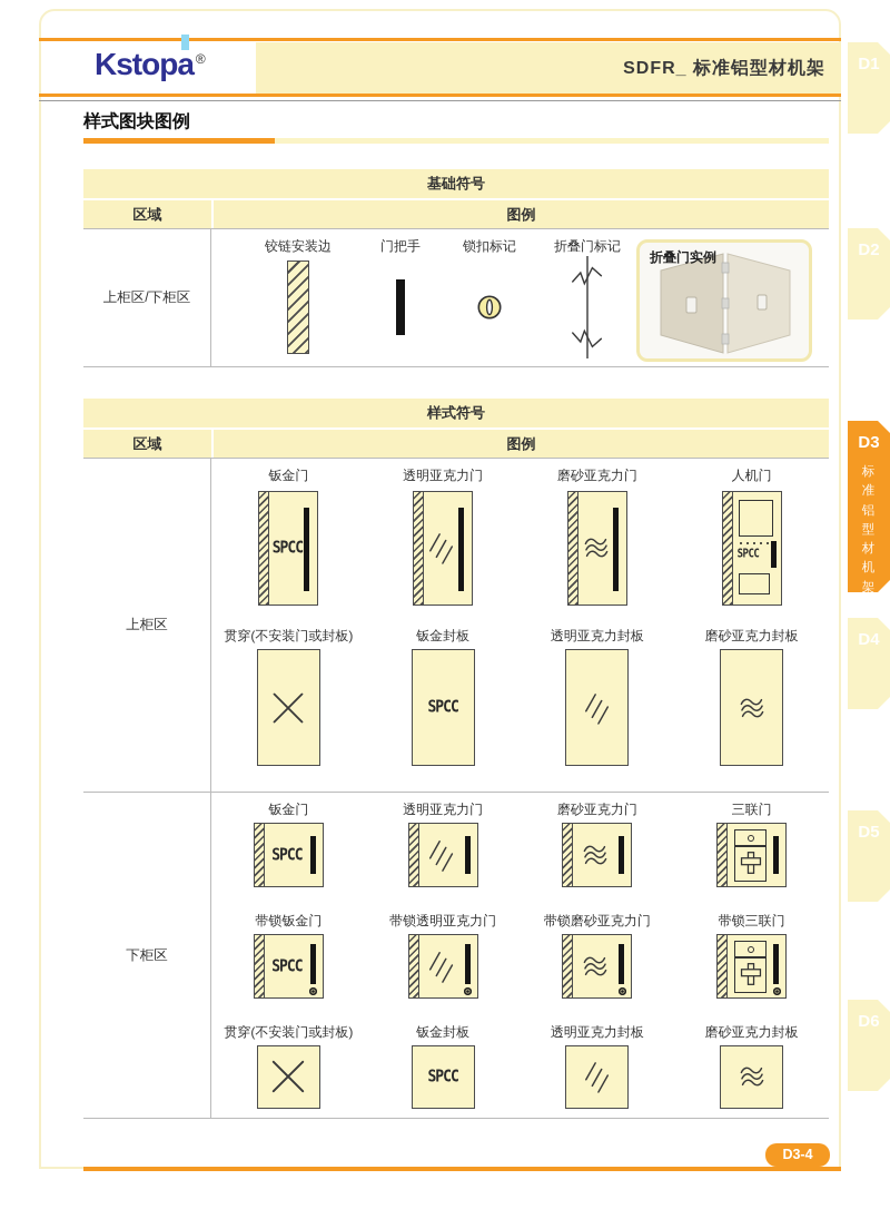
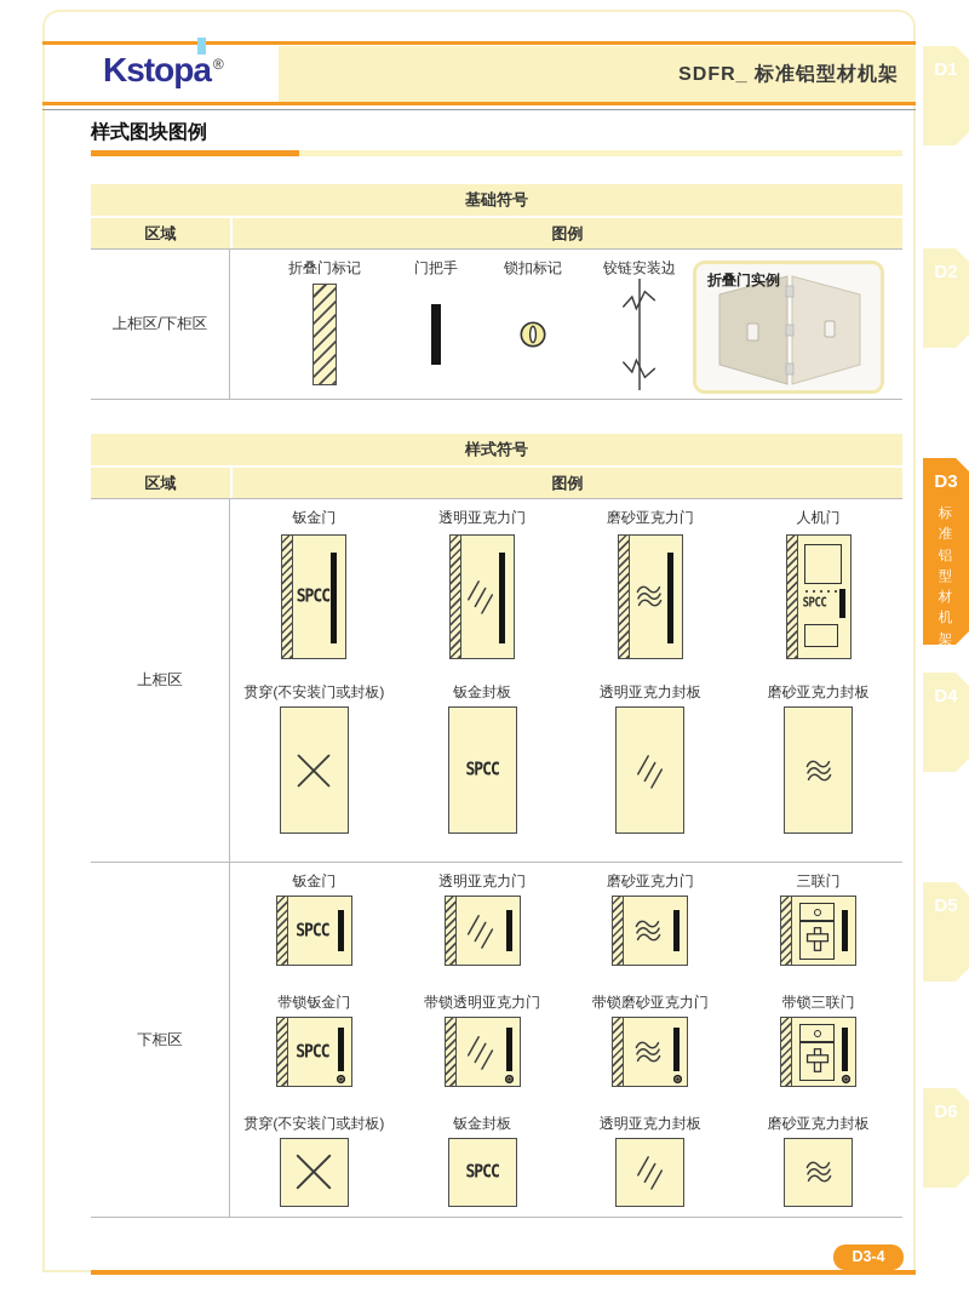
  Kstopa ®
  SDFR_ 标准铝型材机架
  样式图块图例
  基础符号
  区域
  图例
  上柜区/下柜区
- 铰链安装边
+ 折叠门标记
  门把手
  锁扣标记
- 折叠门标记
+ 铰链安装边
  折叠门实例
  样式符号
  区域
  图例
  上柜区
  钣金门
  SPCC
  透明亚克力门
  磨砂亚克力门
  人机门
  SPCC
  贯穿(不安装门或封板)
  钣金封板
  SPCC
  透明亚克力封板
  磨砂亚克力封板
  下柜区
  钣金门
  SPCC
  透明亚克力门
  磨砂亚克力门
  三联门
  带锁钣金门
  SPCC
  带锁透明亚克力门
  带锁磨砂亚克力门
  带锁三联门
  贯穿(不安装门或封板)
  钣金封板
  SPCC
  透明亚克力封板
  磨砂亚克力封板
  D1
  D2
  D3
  标准铝型材机架
  D4
  D5
  D6
  D3-4
